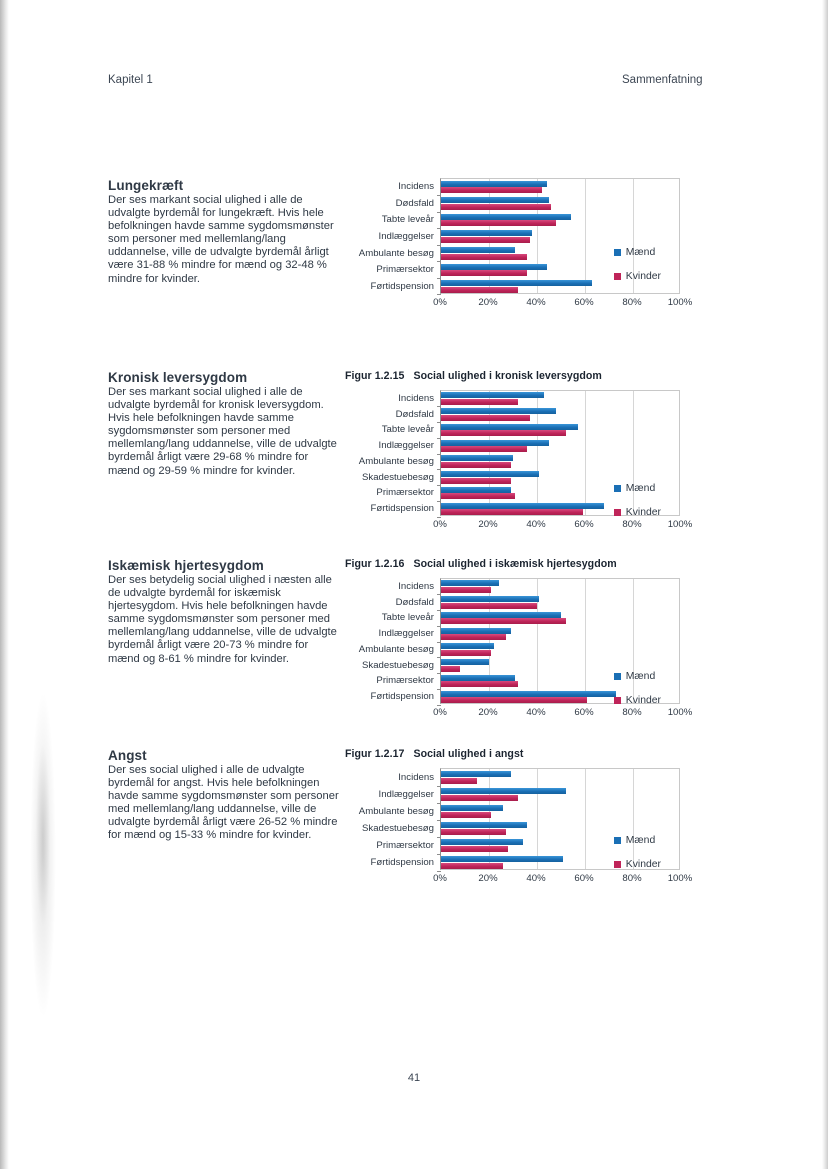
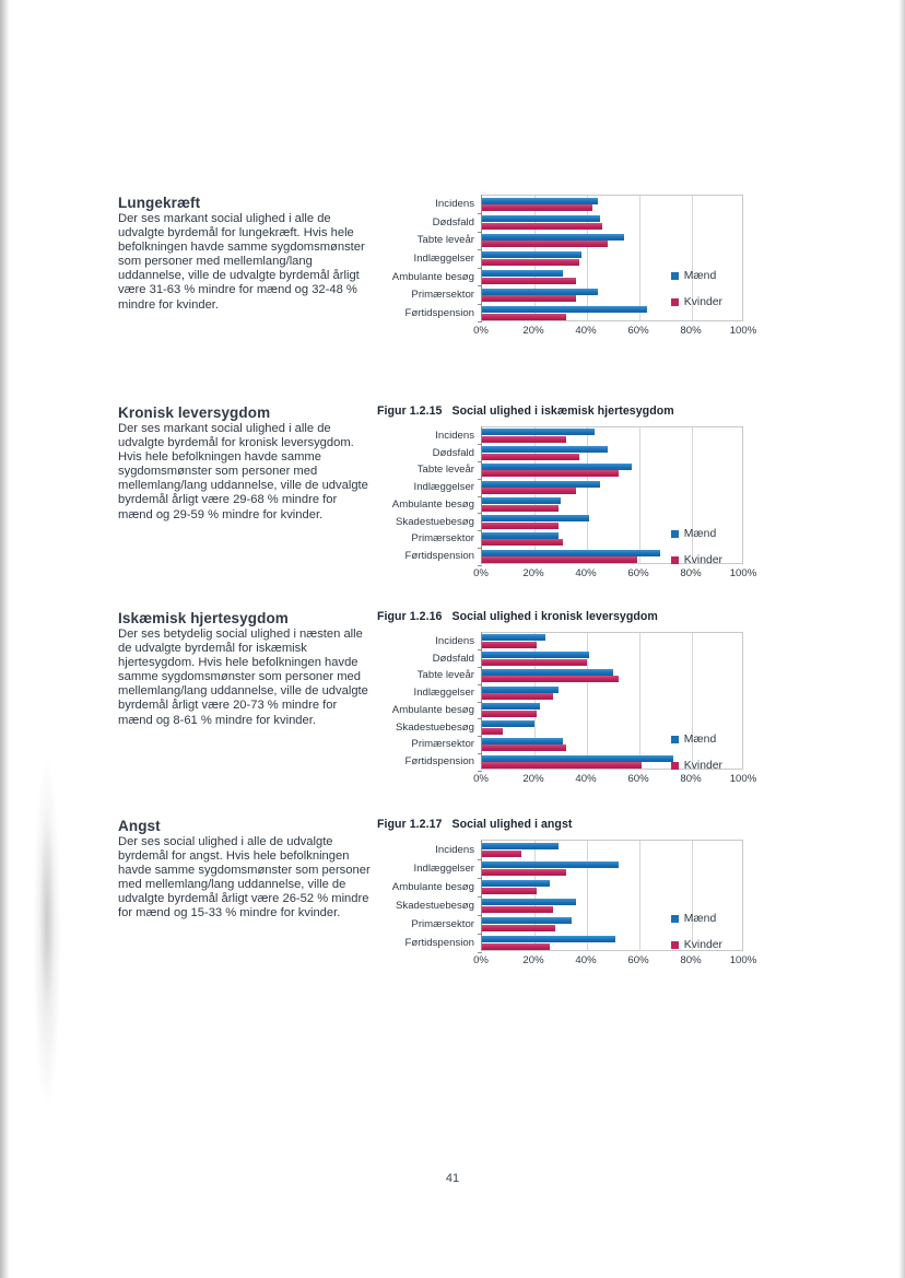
- Kapitel 1
- Sammenfatning
  Lungekræft
- Der ses markant social ulighed i alle de udvalgte byrdemål for lungekræft. Hvis hele befolkningen havde samme sygdomsmønster som personer med mellemlang/lang uddannelse, ville de udvalgte byrdemål årligt være 31-88 % mindre for mænd og 32-48 % mindre for kvinder.
+ Der ses markant social ulighed i alle de udvalgte byrdemål for lungekræft. Hvis hele befolkningen havde samme sygdomsmønster som personer med mellemlang/lang uddannelse, ville de udvalgte byrdemål årligt være 31-63 % mindre for mænd og 32-48 % mindre for kvinder.
  Incidens
  Dødsfald
  Tabte leveår
  Indlæggelser
  Ambulante besøg
  Primærsektor
  Førtidspension
  Mænd
  Kvinder
  0%
  20%
  40%
  60%
  80%
  100%
  Kronisk leversygdom
  Der ses markant social ulighed i alle de udvalgte byrdemål for kronisk leversygdom. Hvis hele befolkningen havde samme sygdomsmønster som personer med mellemlang/lang uddannelse, ville de udvalgte byrdemål årligt være 29-68 % mindre for mænd og 29-59 % mindre for kvinder.
- Figur 1.2.15 Social ulighed i kronisk leversygdom
+ Figur 1.2.15 Social ulighed i iskæmisk hjertesygdom
  Incidens
  Dødsfald
  Tabte leveår
  Indlæggelser
  Ambulante besøg
  Skadestuebesøg
  Primærsektor
  Førtidspension
  Mænd
  Kvinder
  0%
  20%
  40%
  60%
  80%
  100%
  Iskæmisk hjertesygdom
  Der ses betydelig social ulighed i næsten alle de udvalgte byrdemål for iskæmisk hjertesygdom. Hvis hele befolkningen havde samme sygdomsmønster som personer med mellemlang/lang uddannelse, ville de udvalgte byrdemål årligt være 20-73 % mindre for mænd og 8-61 % mindre for kvinder.
- Figur 1.2.16 Social ulighed i iskæmisk hjertesygdom
+ Figur 1.2.16 Social ulighed i kronisk leversygdom
  Incidens
  Dødsfald
  Tabte leveår
  Indlæggelser
  Ambulante besøg
  Skadestuebesøg
  Primærsektor
  Førtidspension
  Mænd
  Kvinder
  0%
  20%
  40%
  60%
  80%
  100%
  Angst
  Der ses social ulighed i alle de udvalgte byrdemål for angst. Hvis hele befolkningen havde samme sygdomsmønster som personer med mellemlang/lang uddannelse, ville de udvalgte byrdemål årligt være 26-52 % mindre for mænd og 15-33 % mindre for kvinder.
  Figur 1.2.17 Social ulighed i angst
  Incidens
  Indlæggelser
  Ambulante besøg
  Skadestuebesøg
  Primærsektor
  Førtidspension
  Mænd
  Kvinder
  0%
  20%
  40%
  60%
  80%
  100%
  41
